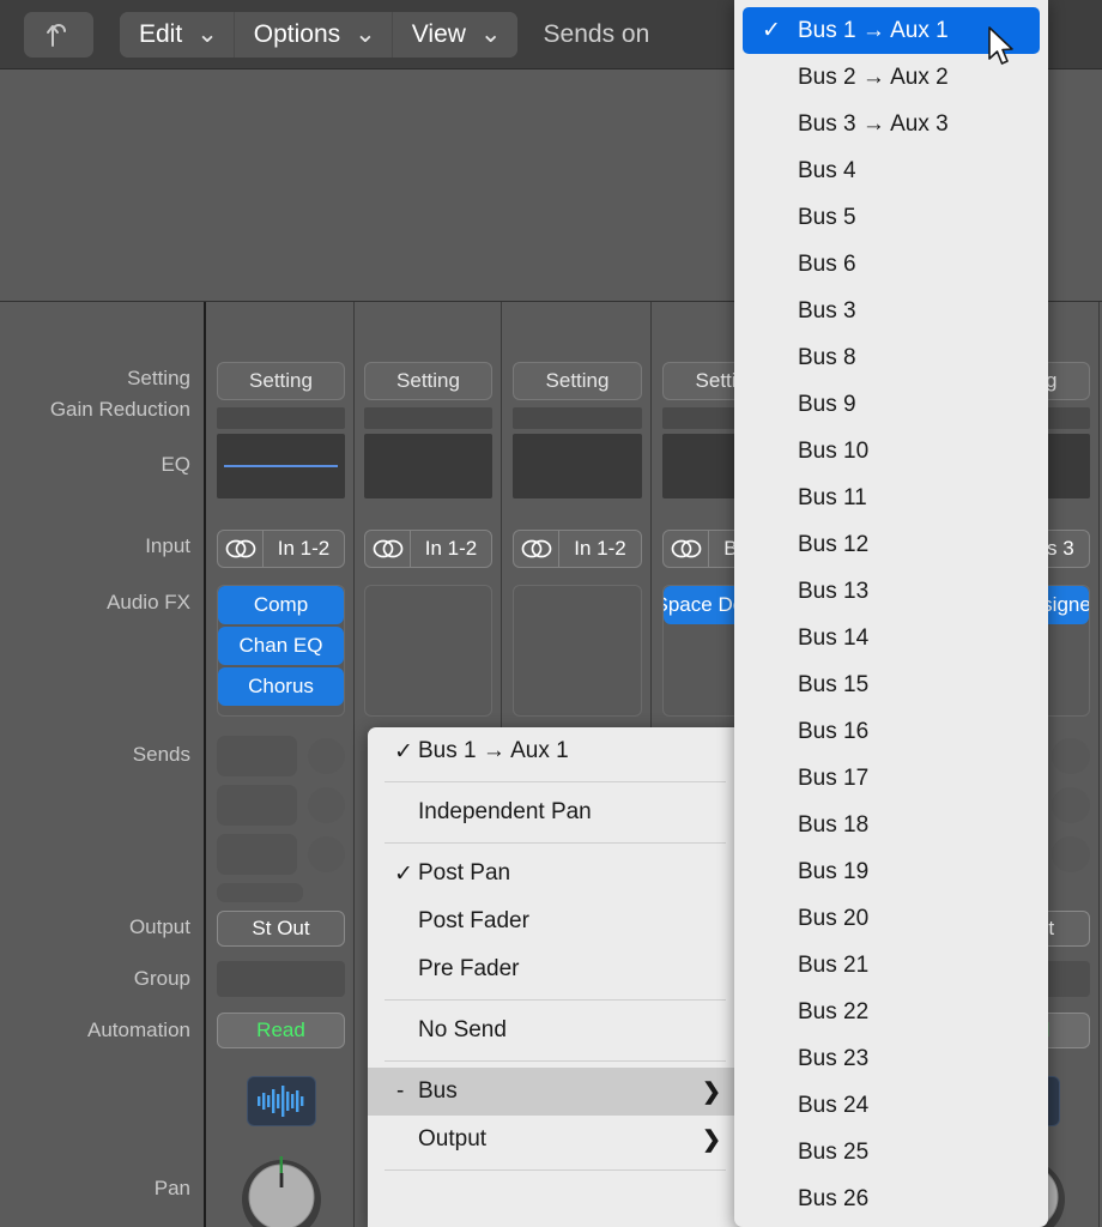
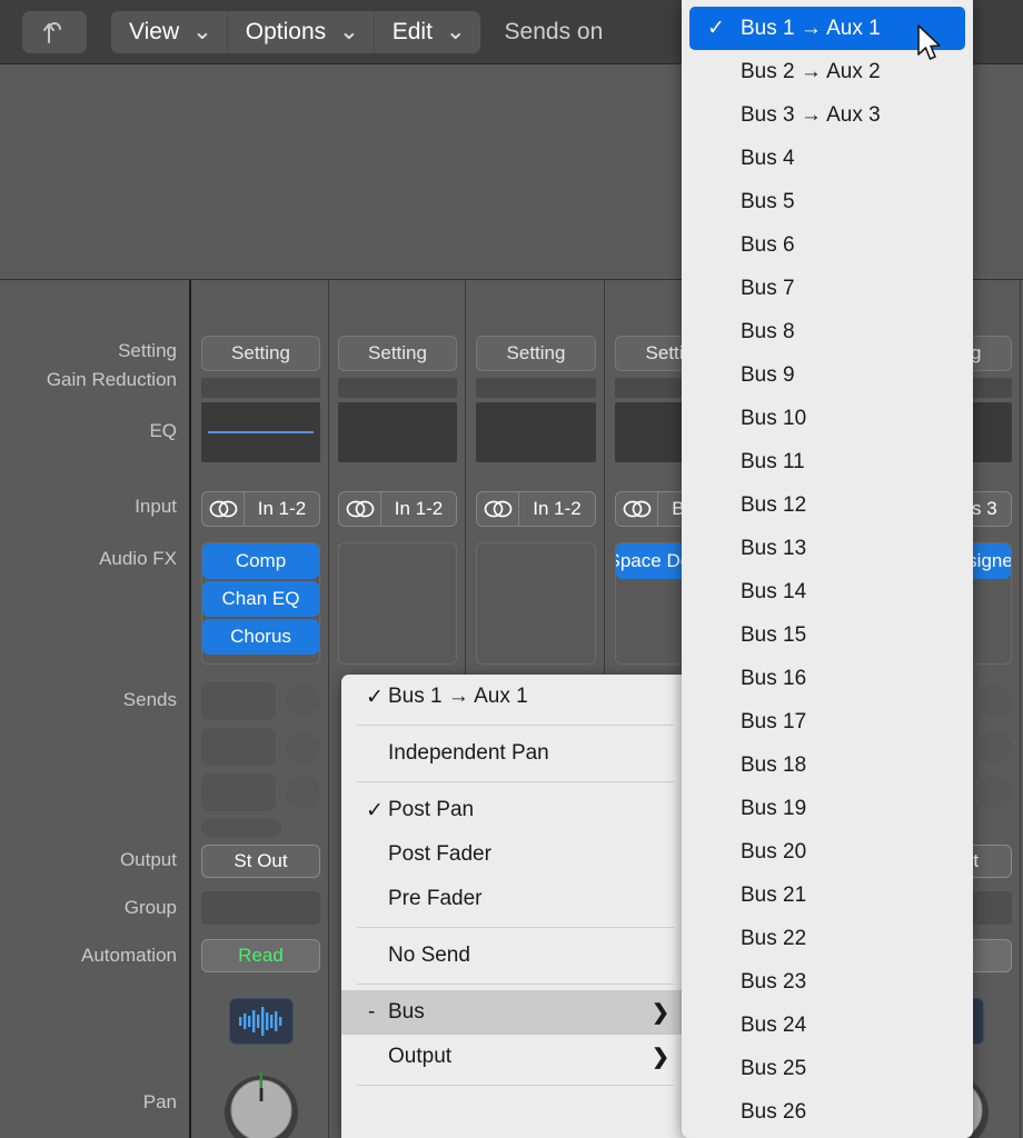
- Edit
+ View
  ⌄
  Options
  ⌄
- View
+ Edit
  ⌄
  Sends on
  Setting
  Gain Reduction
  EQ
  Input
  Audio FX
  Sends
  Output
  Group
  Automation
  Pan
  Setting
  In 1-2
  Comp
  Chan EQ
  Chorus
  St Out
  Read
  Setting
  In 1-2
  Setting
  In 1-2
  ✓
  Bus 1 → Aux 1
  Independent Pan
  ✓
  Post Pan
  Post Fader
  Pre Fader
  No Send
  -
  Bus
  ❯
  Output
  ❯
  ✓
  Bus 1 → Aux 1
  Bus 2 → Aux 2
  Bus 3 → Aux 3
  Bus 4
  Bus 5
  Bus 6
- Bus 3
+ Bus 7
  Bus 8
  Bus 9
  Bus 10
  Bus 11
  Bus 12
  Bus 13
  Bus 14
  Bus 15
  Bus 16
  Bus 17
  Bus 18
  Bus 19
  Bus 20
  Bus 21
  Bus 22
  Bus 23
  Bus 24
  Bus 25
  Bus 26
